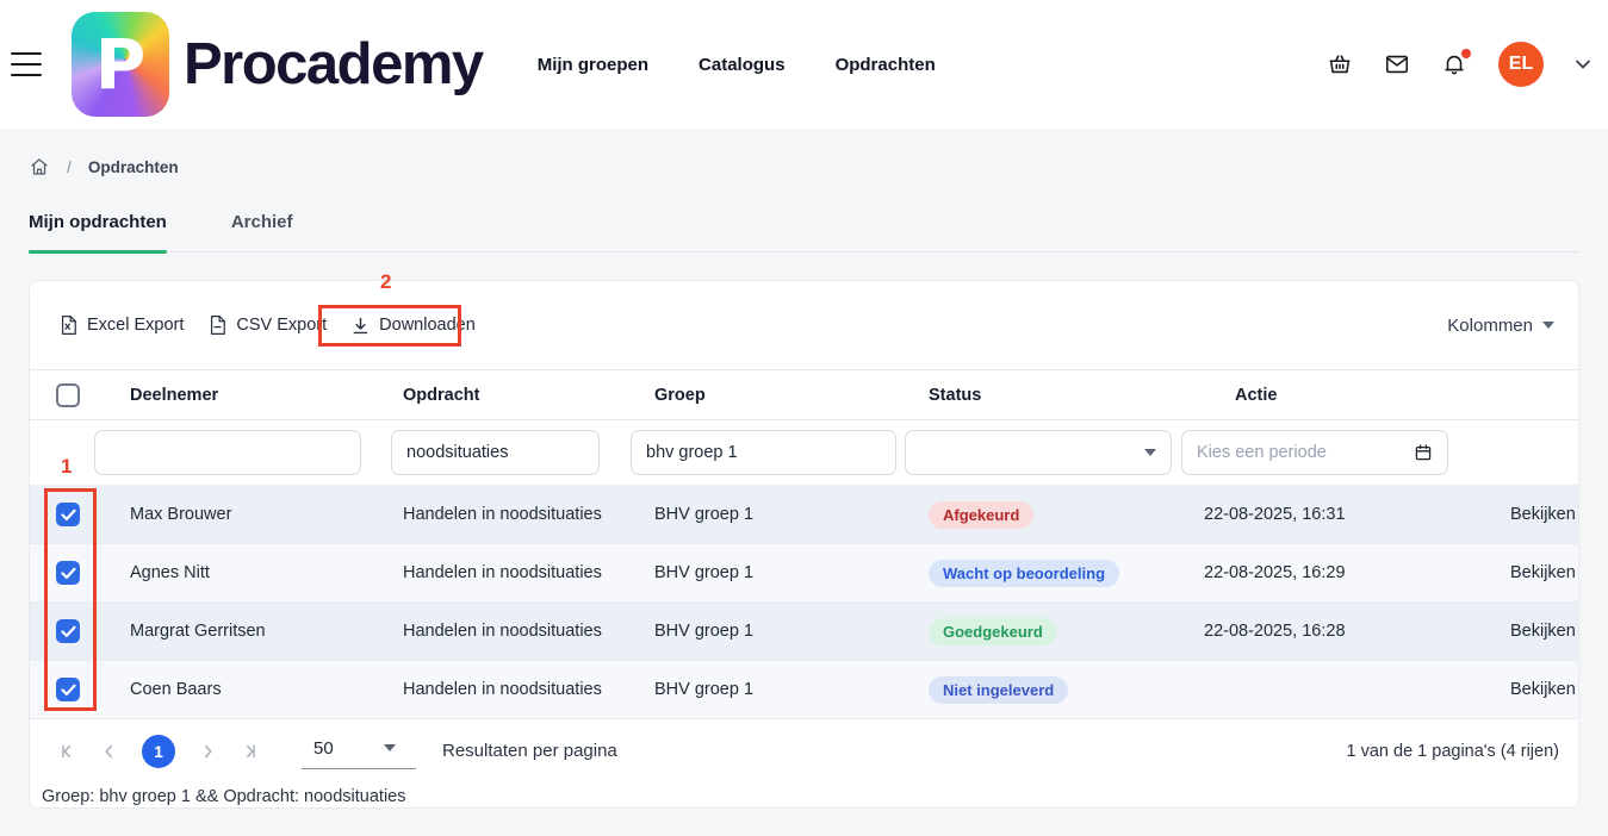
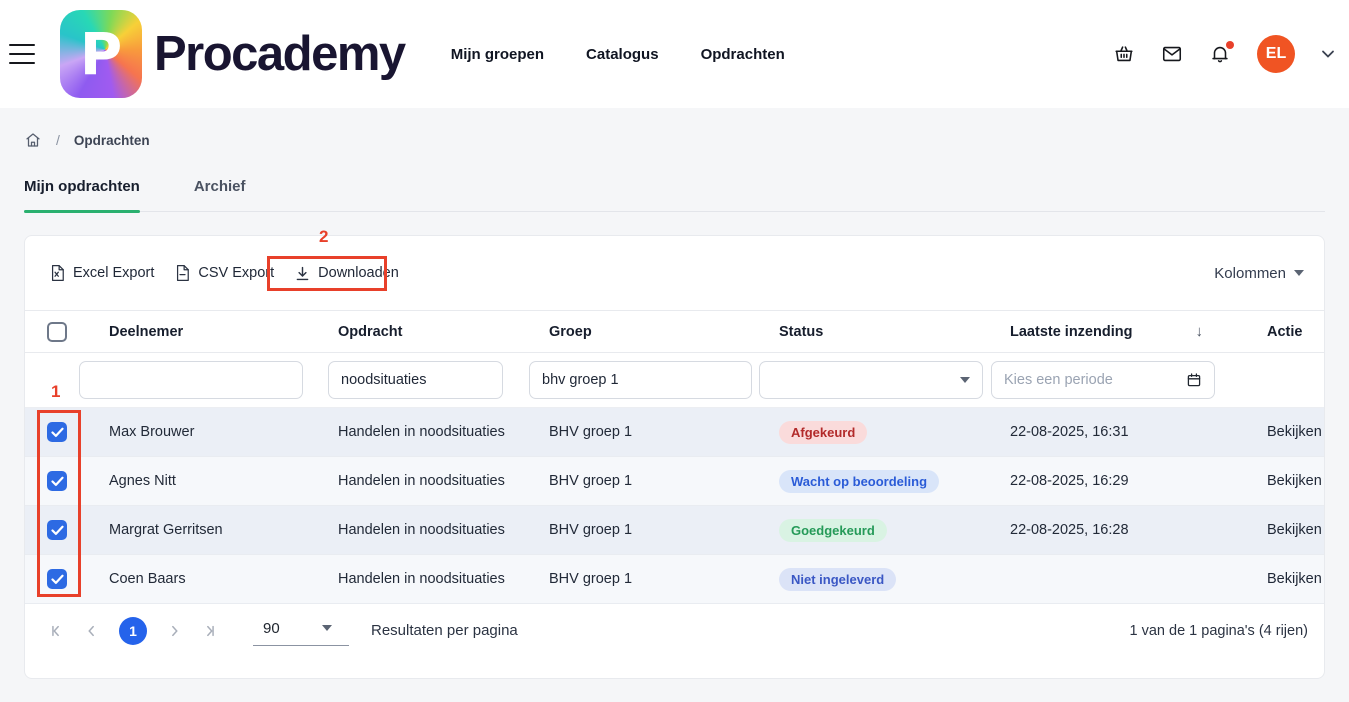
  P
  Procademy
  Mijn groepen
  Catalogus
  Opdrachten
  EL
  /
  Opdrachten
  Mijn opdrachten
  Archief
  Excel Export
  CSV Export
  Downloaden
  Kolommen
  2
  1
  Deelnemer
  Opdracht
  Groep
  Status
+ Laatste inzending
+ ↓
  Actie
  noodsituaties
  bhv groep 1
  Kies een periode
  Max Brouwer
  Handelen in noodsituaties
  BHV groep 1
  Afgekeurd
  22-08-2025, 16:31
  Bekijken
  Agnes Nitt
  Handelen in noodsituaties
  BHV groep 1
  Wacht op beoordeling
  22-08-2025, 16:29
  Bekijken
  Margrat Gerritsen
  Handelen in noodsituaties
  BHV groep 1
  Goedgekeurd
  22-08-2025, 16:28
  Bekijken
  Coen Baars
  Handelen in noodsituaties
  BHV groep 1
  Niet ingeleverd
  Bekijken
  1
- 50
+ 90
  Resultaten per pagina
  1 van de 1 pagina's (4 rijen)
- Groep: bhv groep 1 && Opdracht: noodsituaties
